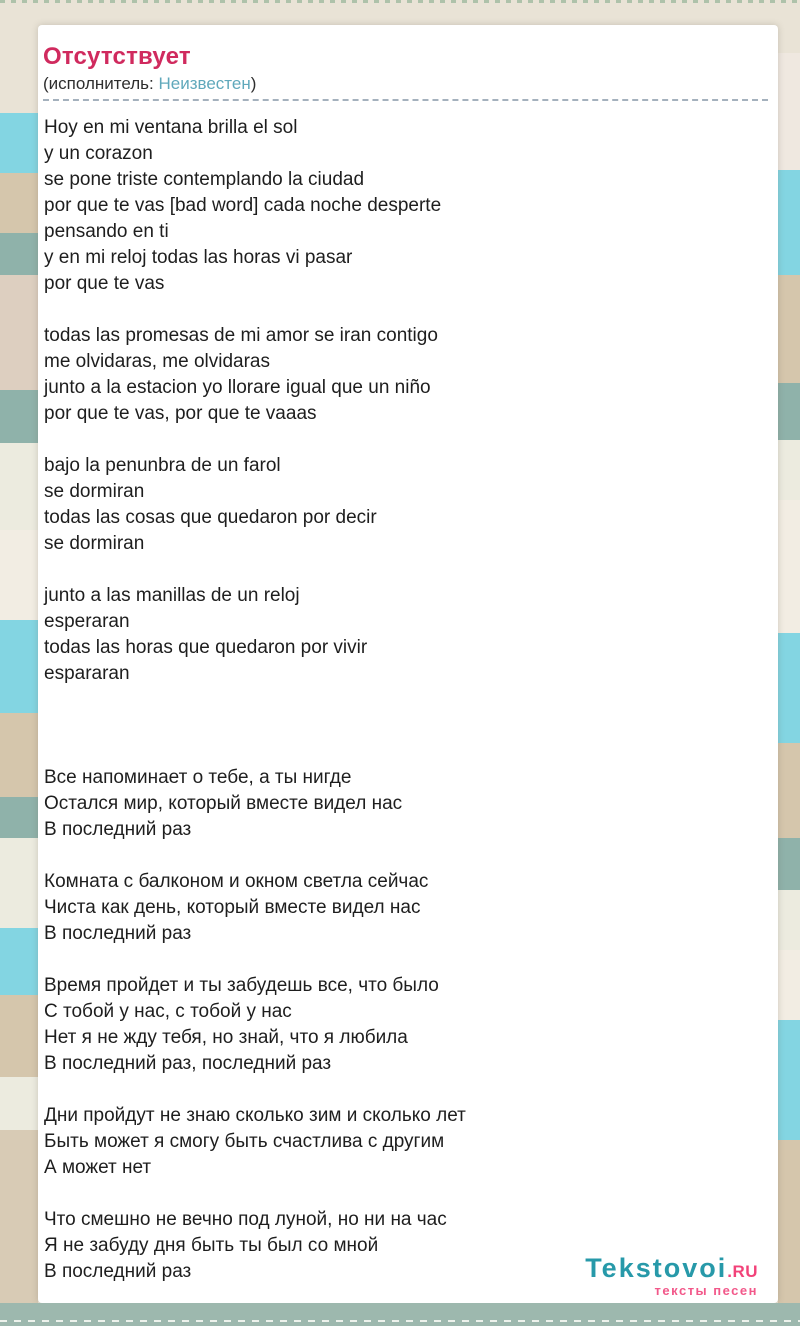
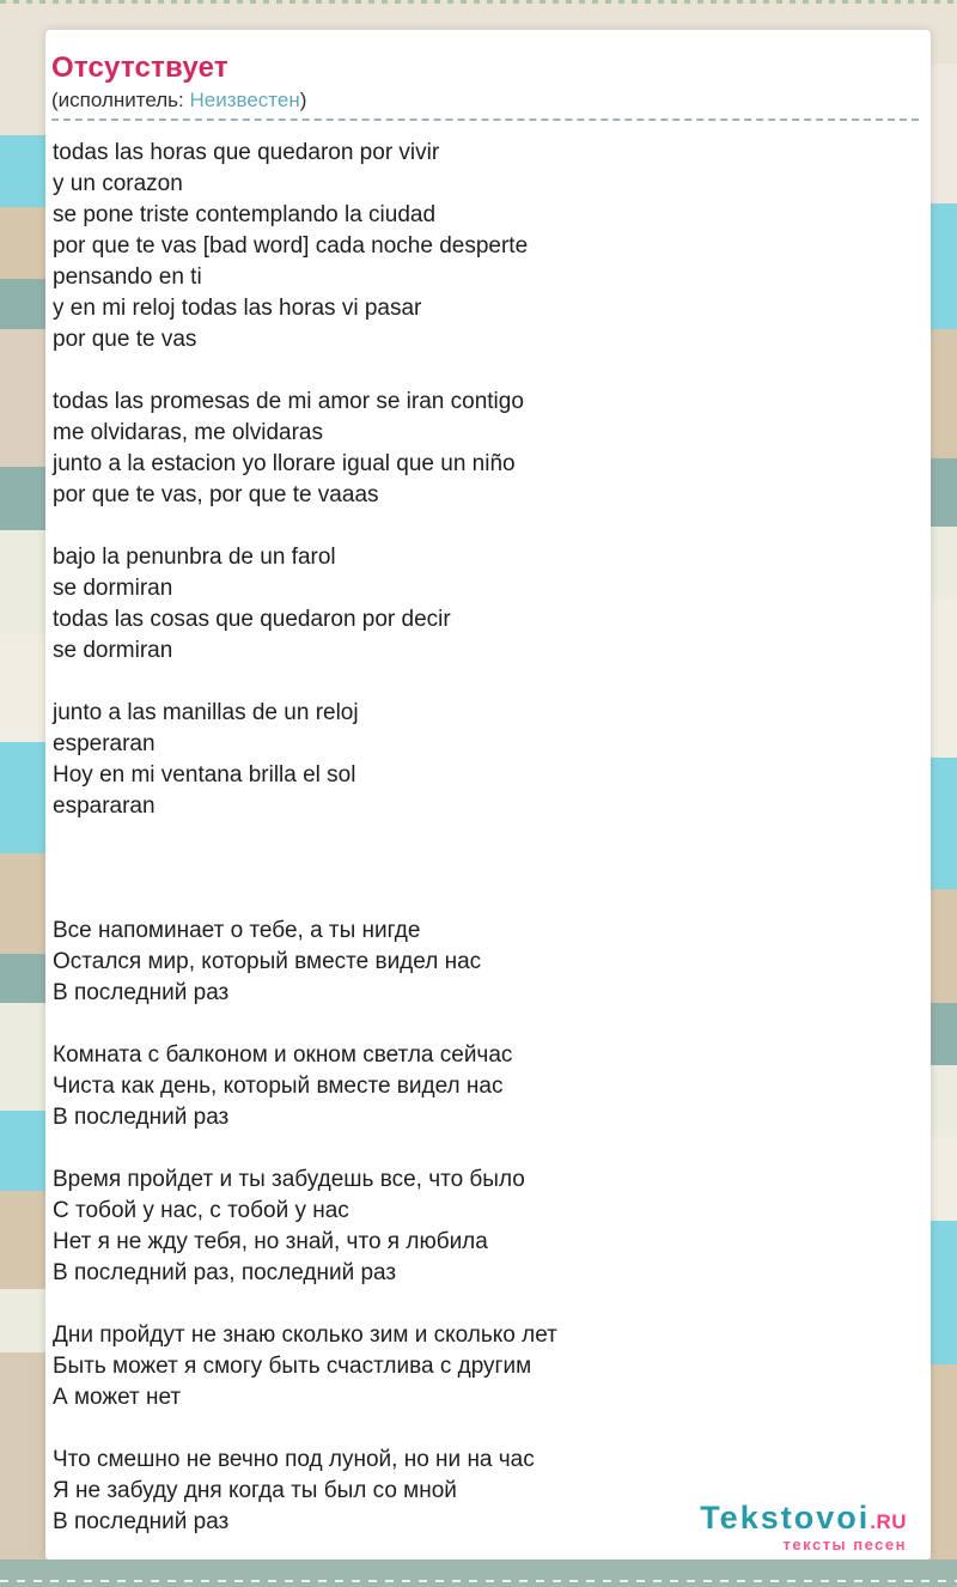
  Отсутствует
  (исполнитель: Неизвестен)
- Hoy en mi ventana brilla el sol
+ todas las horas que quedaron por vivir
  y un corazon
  se pone triste contemplando la ciudad
  por que te vas [bad word] cada noche desperte
  pensando en ti
  y en mi reloj todas las horas vi pasar
  por que te vas
  todas las promesas de mi amor se iran contigo
  me olvidaras, me olvidaras
  junto a la estacion yo llorare igual que un niño
  por que te vas, por que te vaaas
  bajo la penunbra de un farol
  se dormiran
  todas las cosas que quedaron por decir
  se dormiran
  junto a las manillas de un reloj
  esperaran
- todas las horas que quedaron por vivir
+ Hoy en mi ventana brilla el sol
  espararan
  Все напоминает о тебе, а ты нигде
  Остался мир, который вместе видел нас
  В последний раз
  Комната с балконом и окном светла сейчас
  Чиста как день, который вместе видел нас
  В последний раз
  Время пройдет и ты забудешь все, что было
  С тобой у нас, с тобой у нас
  Нет я не жду тебя, но знай, что я любила
  В последний раз, последний раз
  Дни пройдут не знаю сколько зим и сколько лет
  Быть может я смогу быть счастлива с другим
  А может нет
  Что смешно не вечно под луной, но ни на час
- Я не забуду дня быть ты был со мной
+ Я не забуду дня когда ты был со мной
  В последний раз
  Tekstovoi.RU
  тексты песен
